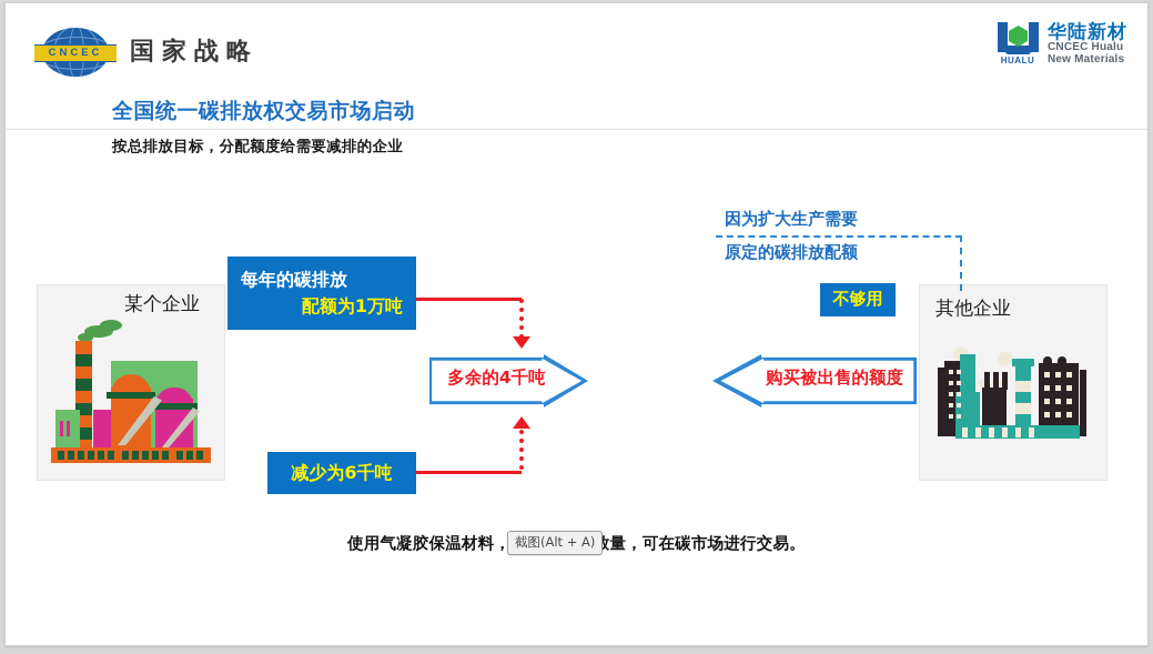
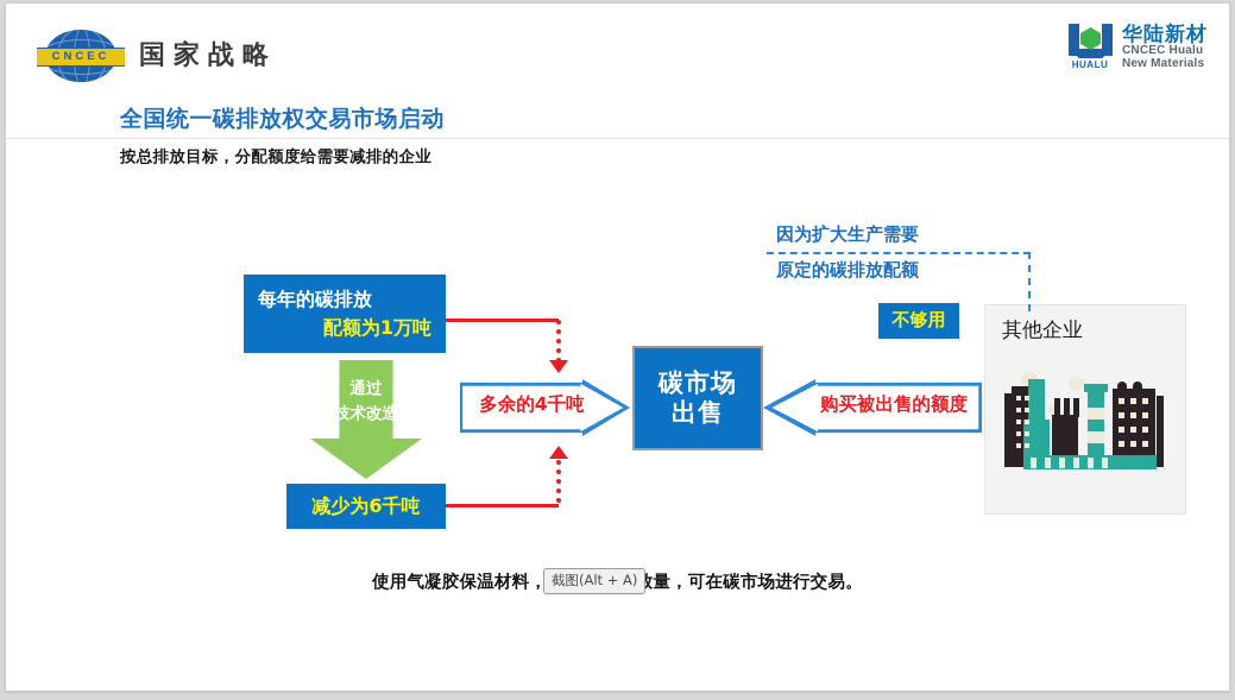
  CNCEC
  国家战略
  HUALU
  华陆新材
  CNCEC Hualu
  New Materials
  全国统一碳排放权交易市场启动
  按总排放目标，分配额度给需要减排的企业
- 某个企业
  其他企业
  每年的碳排放
  配额为1万吨
+ 通过
+ 技术改造
  减少为6千吨
  多余的4千吨
+ 碳市场
+ 出售
  购买被出售的额度
  因为扩大生产需要
  原定的碳排放配额
  不够用
  使用气凝胶保温材料， 量，可在碳市场进行交易。
  截图(Alt + A)
